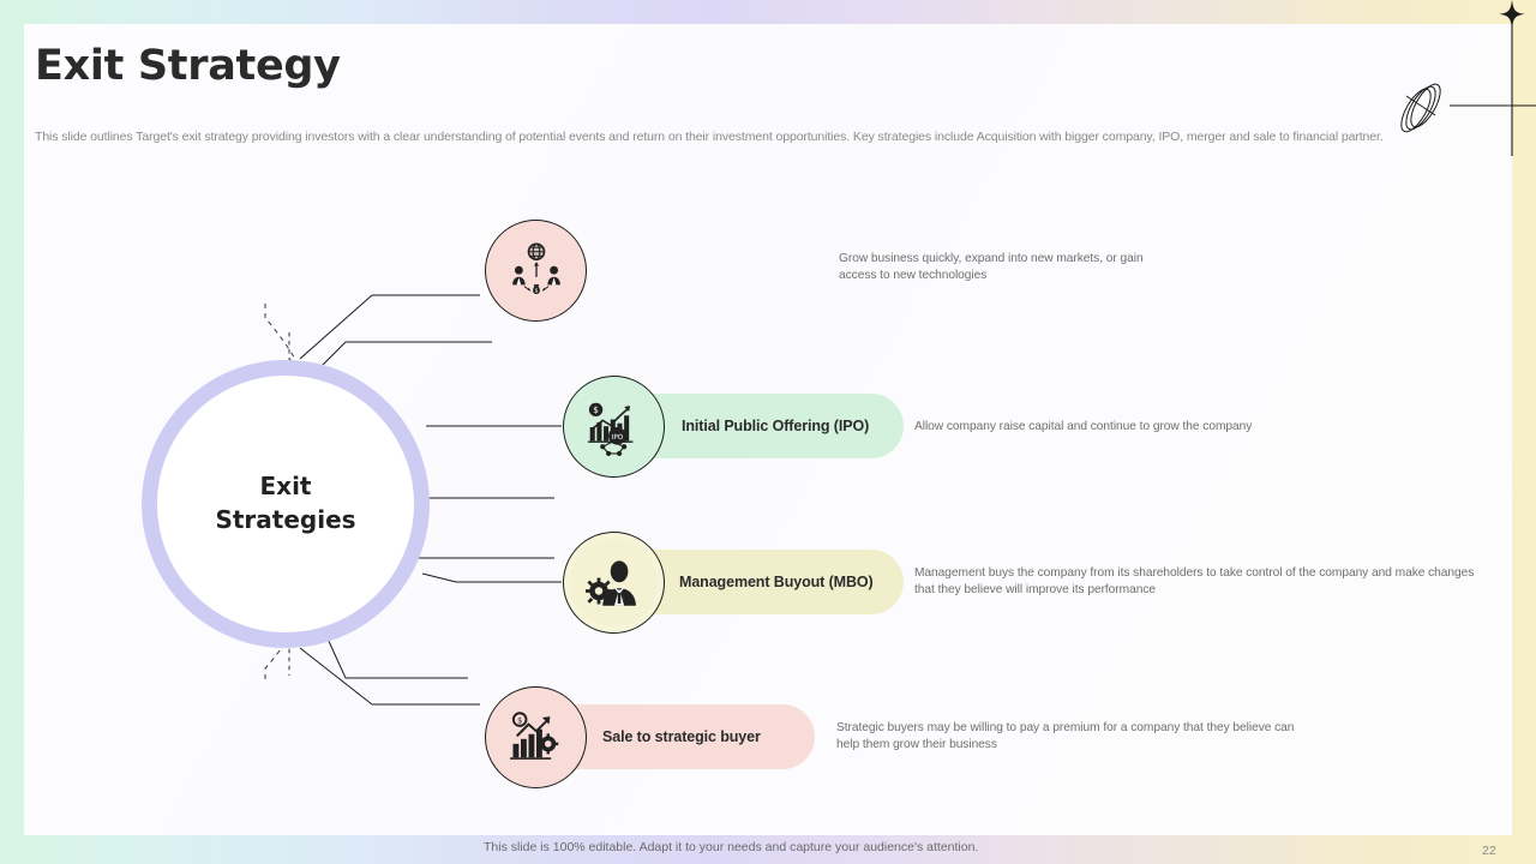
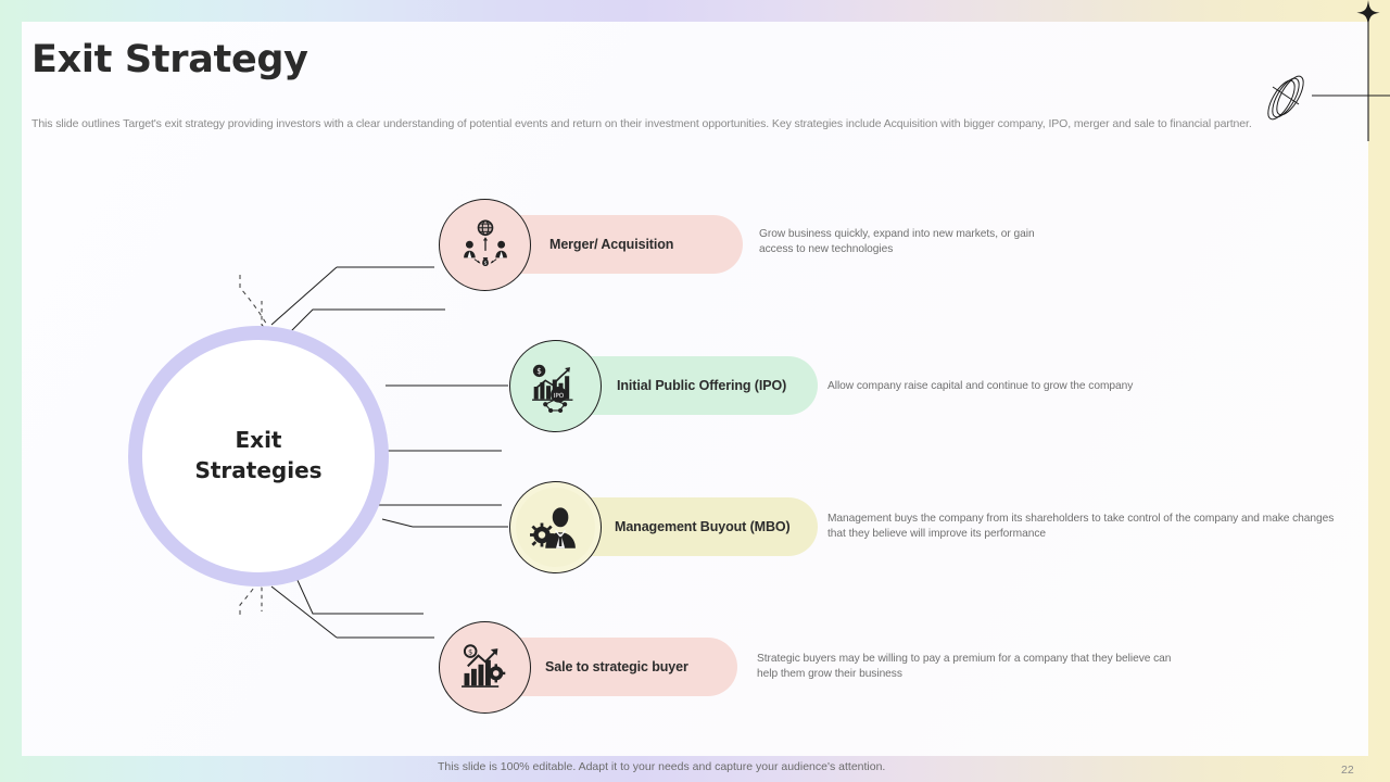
  Exit Strategy
  This slide outlines Target's exit strategy providing investors with a clear understanding of potential events and return on their investment opportunities. Key strategies include Acquisition with bigger company, IPO, merger and sale to financial partner.
  Exit
  Strategies
+ Merger/ Acquisition
  Grow business quickly, expand into new markets, or gain access to new technologies
  Initial Public Offering (IPO)
  $
  Allow company raise capital and continue to grow the company
  Management Buyout (MBO)
  Management buys the company from its shareholders to take control of the company and make changes that they believe will improve its performance
  Sale to strategic buyer
  $
  Strategic buyers may be willing to pay a premium for a company that they believe can help them grow their business
  This slide is 100% editable. Adapt it to your needs and capture your audience's attention.
  22
